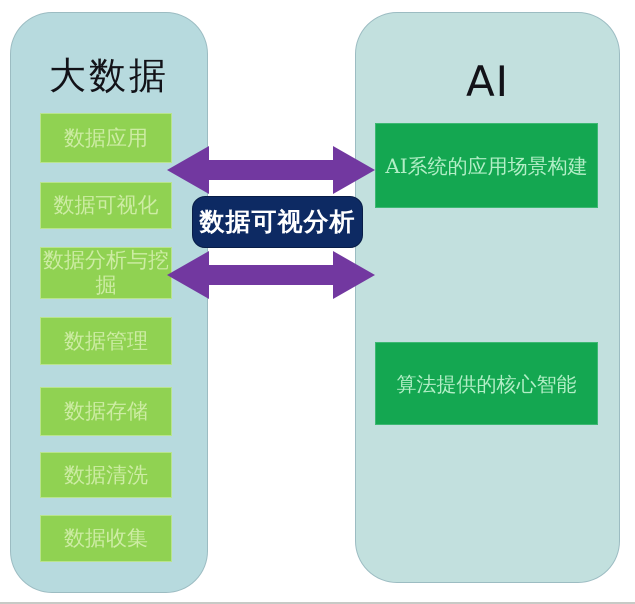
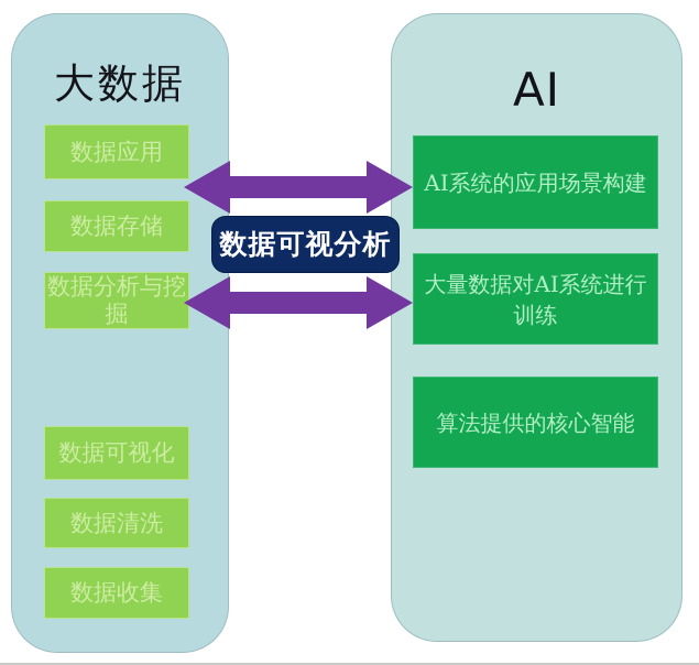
  大数据
  AI
  数据应用
- 数据可视化
+ 数据存储
  数据分析与挖掘
- 数据管理
- 数据存储
+ 数据可视化
  数据清洗
  数据收集
  AI系统的应用场景构建
+ 大量数据对AI系统进行训练
  算法提供的核心智能
  数据可视分析
